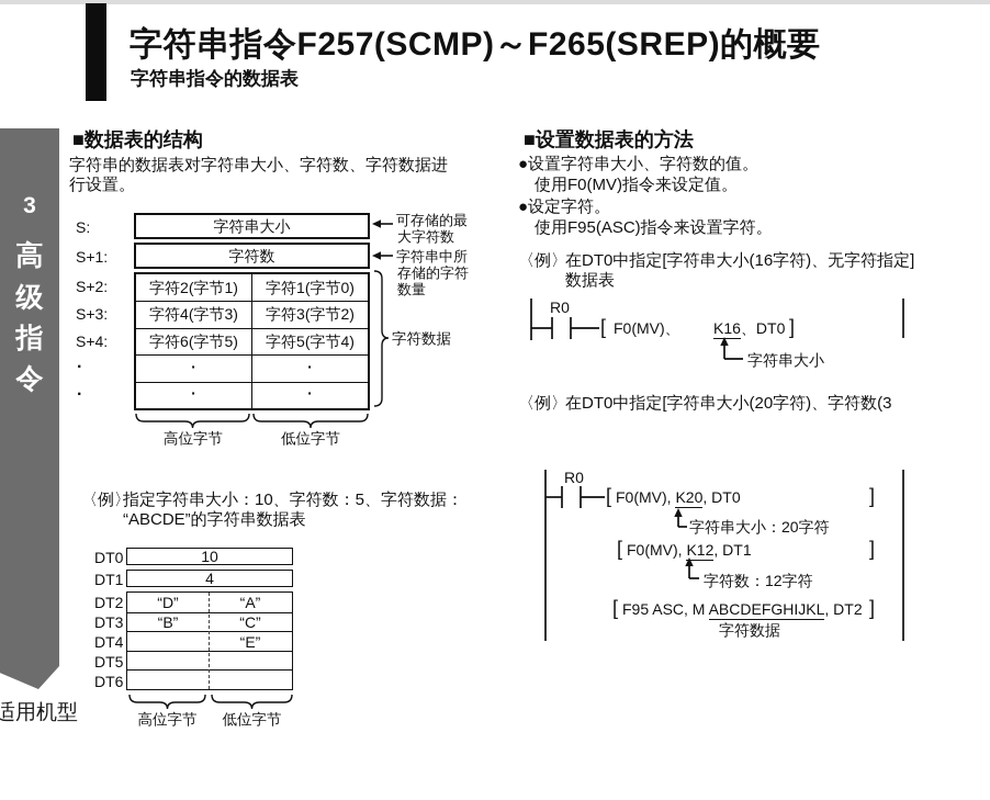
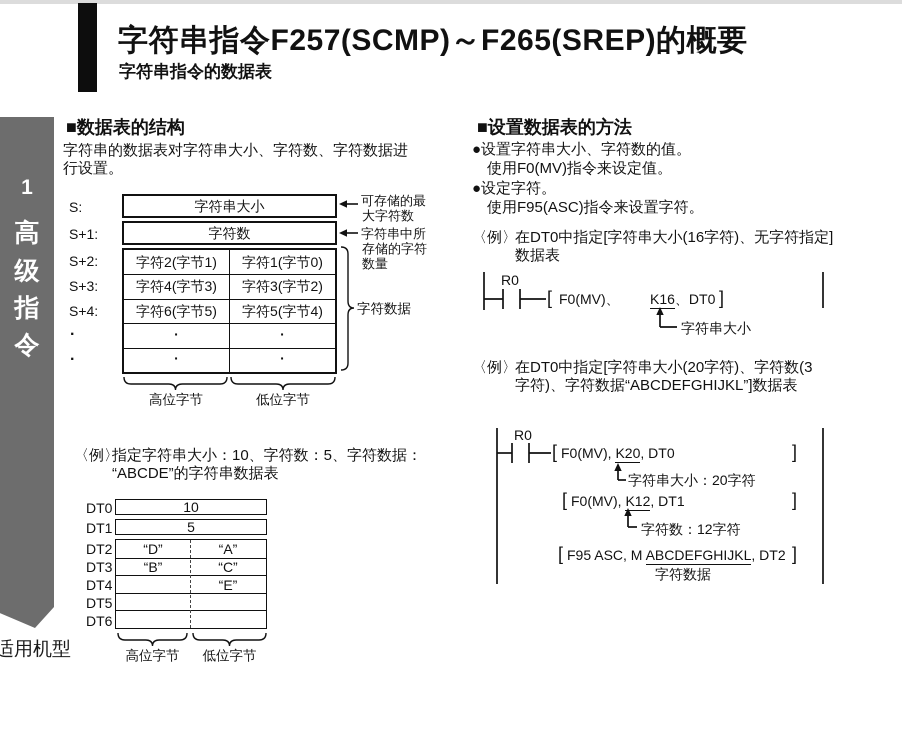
  字符串指令F257(SCMP)～F265(SREP)的概要
  字符串指令的数据表
- 3
+ 1
  高
  级
  指
  令
  适用机型
  ■数据表的结构
  字符串的数据表对字符串大小、字符数、字符数据进
  行设置。
  S:
  S+1:
  S+2:
  S+3:
  S+4:
  ·
  ·
  字符串大小
  字符数
  字符2(字节1)
  字符1(字节0)
  字符4(字节3)
  字符3(字节2)
  字符6(字节5)
  字符5(字节4)
  ·
  ·
  ·
  ·
  可存储的最
  大字符数
  字符串中所
  存储的字符
  数量
  字符数据
  高位字节
  低位字节
  〈例〉
  指定字符串大小：10、字符数：5、字符数据：
  “ABCDE”的字符串数据表
  DT0
  DT1
  DT2
  DT3
  DT4
  DT5
  DT6
  10
- 4
+ 5
  “D”
  “A”
  “B”
  “C”
  “E”
  高位字节
  低位字节
  ■设置数据表的方法
  ●设置字符串大小、字符数的值。
  使用F0(MV)指令来设定值。
  ●设定字符。
  使用F95(ASC)指令来设置字符。
  〈例〉
  在DT0中指定[字符串大小(16字符)、无字符指定]
  数据表
  R0
  [
  F0(MV)、
  K16、DT0
  ]
  字符串大小
  〈例〉
  在DT0中指定[字符串大小(20字符)、字符数(3
+ 字符)、字符数据“ABCDEFGHIJKL”]数据表
  R0
  [
  F0(MV), K20, DT0
  ]
  字符串大小：20字符
  [
  F0(MV), K12, DT1
  ]
  字符数：12字符
  [
  F95 ASC, M ABCDEFGHIJKL, DT2
  ]
  字符数据
